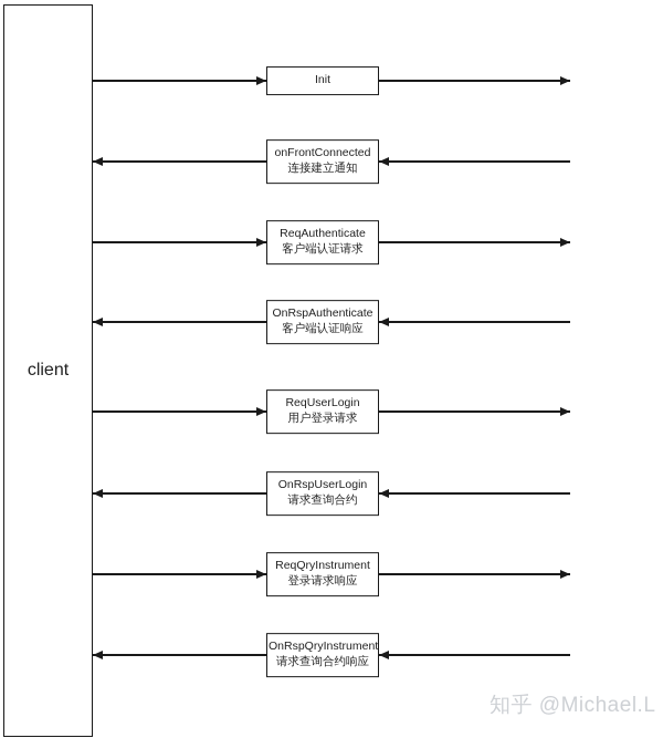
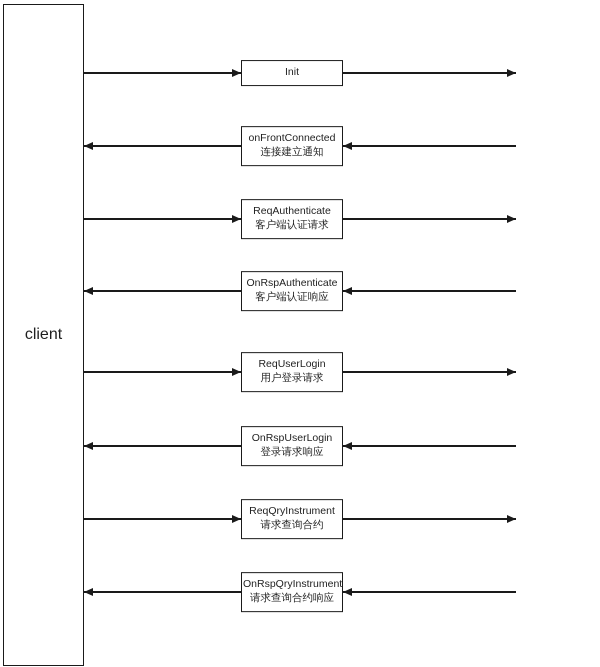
  client
  Init
  onFrontConnected
  连接建立通知
  ReqAuthenticate
  客户端认证请求
  OnRspAuthenticate
  客户端认证响应
  ReqUserLogin
  用户登录请求
  OnRspUserLogin
- 请求查询合约
+ 登录请求响应
  ReqQryInstrument
- 登录请求响应
+ 请求查询合约
  OnRspQryInstrument
  请求查询合约响应
- 知乎 @Michael.L
